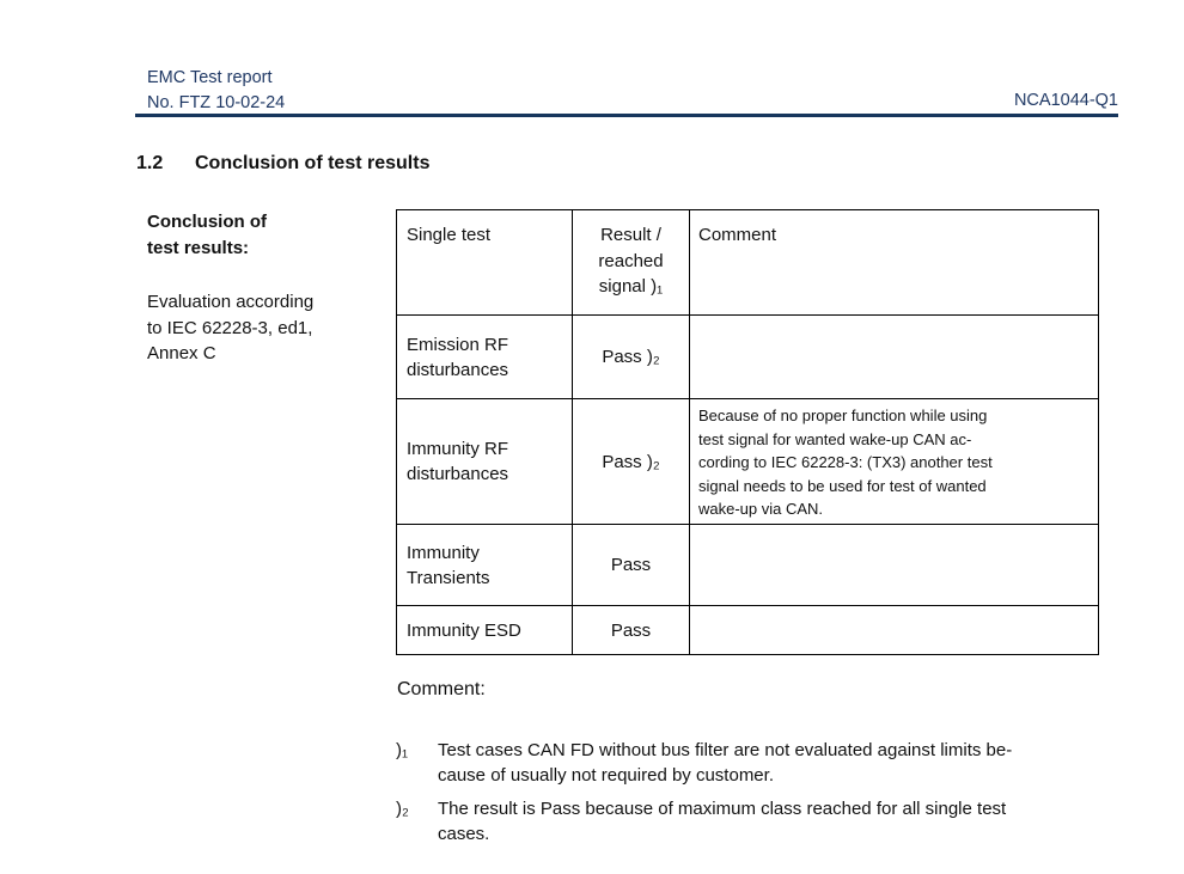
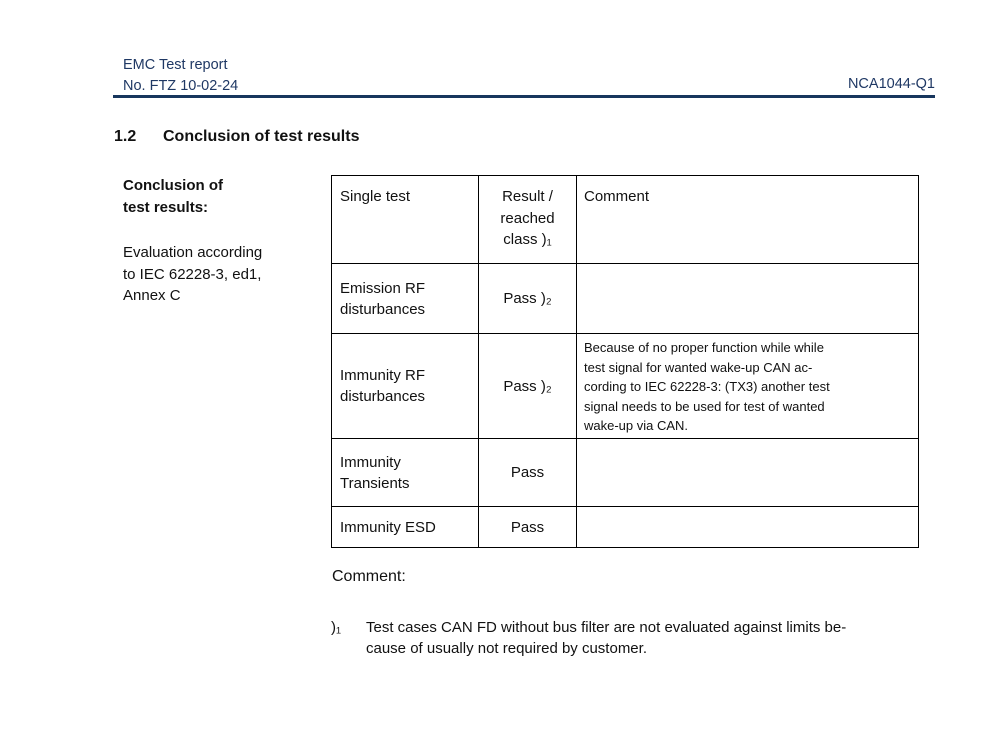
  EMC Test report
  No. FTZ 10-02-24
  NCA1044-Q1
  1.2 Conclusion of test results
  Conclusion of
  test results:
  Evaluation according
  to IEC 62228-3, ed1,
  Annex C
- Single test	Result / reached signal )₁	Comment
+ Single test	Result / reached class )₁	Comment
  Emission RF disturbances	Pass )₂
- Immunity RF disturbances	Pass )₂	Because of no proper function while using test signal for wanted wake-up CAN ac- cording to IEC 62228-3: (TX3) another test signal needs to be used for test of wanted wake-up via CAN.
+ Immunity RF disturbances	Pass )₂	Because of no proper function while while test signal for wanted wake-up CAN ac- cording to IEC 62228-3: (TX3) another test signal needs to be used for test of wanted wake-up via CAN.
  Immunity Transients	Pass
  Immunity ESD	Pass
  Comment:
  )₁
  Test cases CAN FD without bus filter are not evaluated against limits be-
  cause of usually not required by customer.
- )₂
- The result is Pass because of maximum class reached for all single test
- cases.
